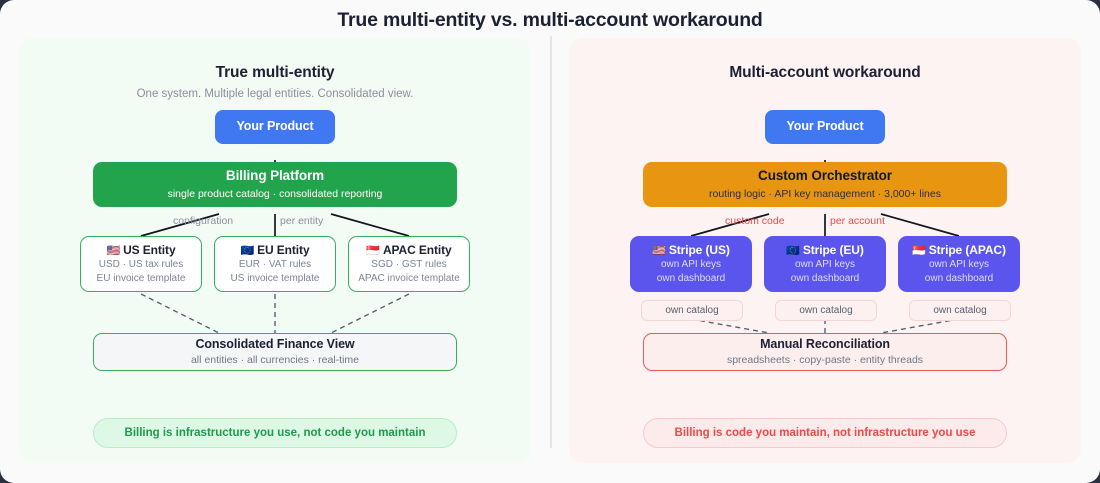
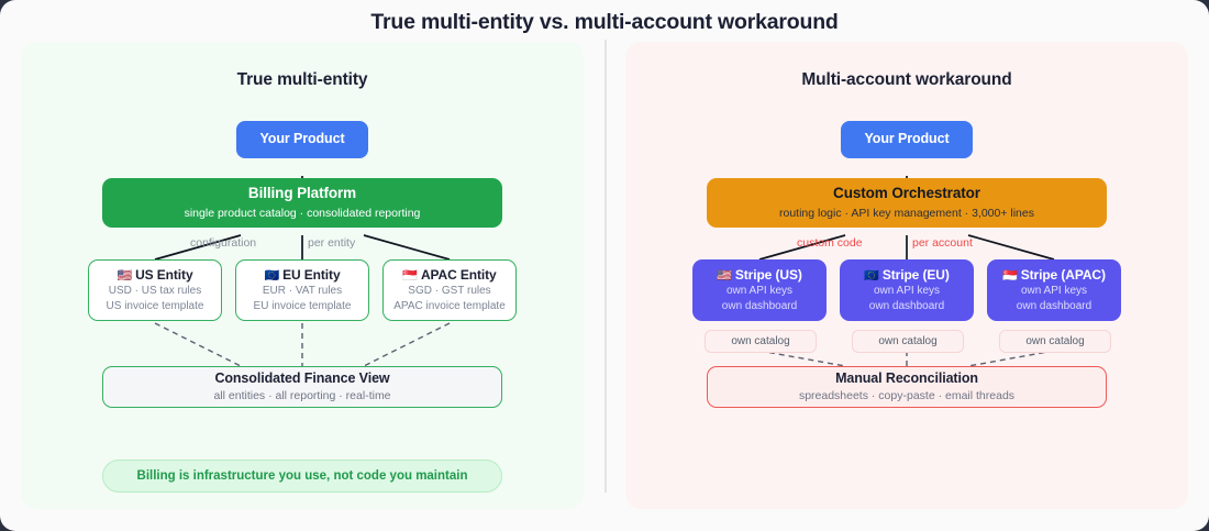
  True multi-entity vs. multi-account workaround
  True multi-entity
- One system. Multiple legal entities. Consolidated view.
  Your Product
  Billing Platform
  single product catalog · consolidated reporting
  configuration
  per entity
  🇺🇸 US Entity
  USD · US tax rules
- EU invoice template
+ US invoice template
  🇪🇺 EU Entity
  EUR · VAT rules
- US invoice template
+ EU invoice template
  🇸🇬 APAC Entity
  SGD · GST rules
  APAC invoice template
  Consolidated Finance View
- all entities · all currencies · real-time
+ all entities · all reporting · real-time
  Billing is infrastructure you use, not code you maintain
  Multi-account workaround
  Your Product
  Custom Orchestrator
  routing logic · API key management · 3,000+ lines
  custom code
  per account
  🇺🇸 Stripe (US)
  own API keys
  own dashboard
  🇪🇺 Stripe (EU)
  own API keys
  own dashboard
  🇸🇬 Stripe (APAC)
  own API keys
  own dashboard
  own catalog
  own catalog
  own catalog
  Manual Reconciliation
- spreadsheets · copy-paste · entity threads
+ spreadsheets · copy-paste · email threads
- Billing is code you maintain, not infrastructure you use
